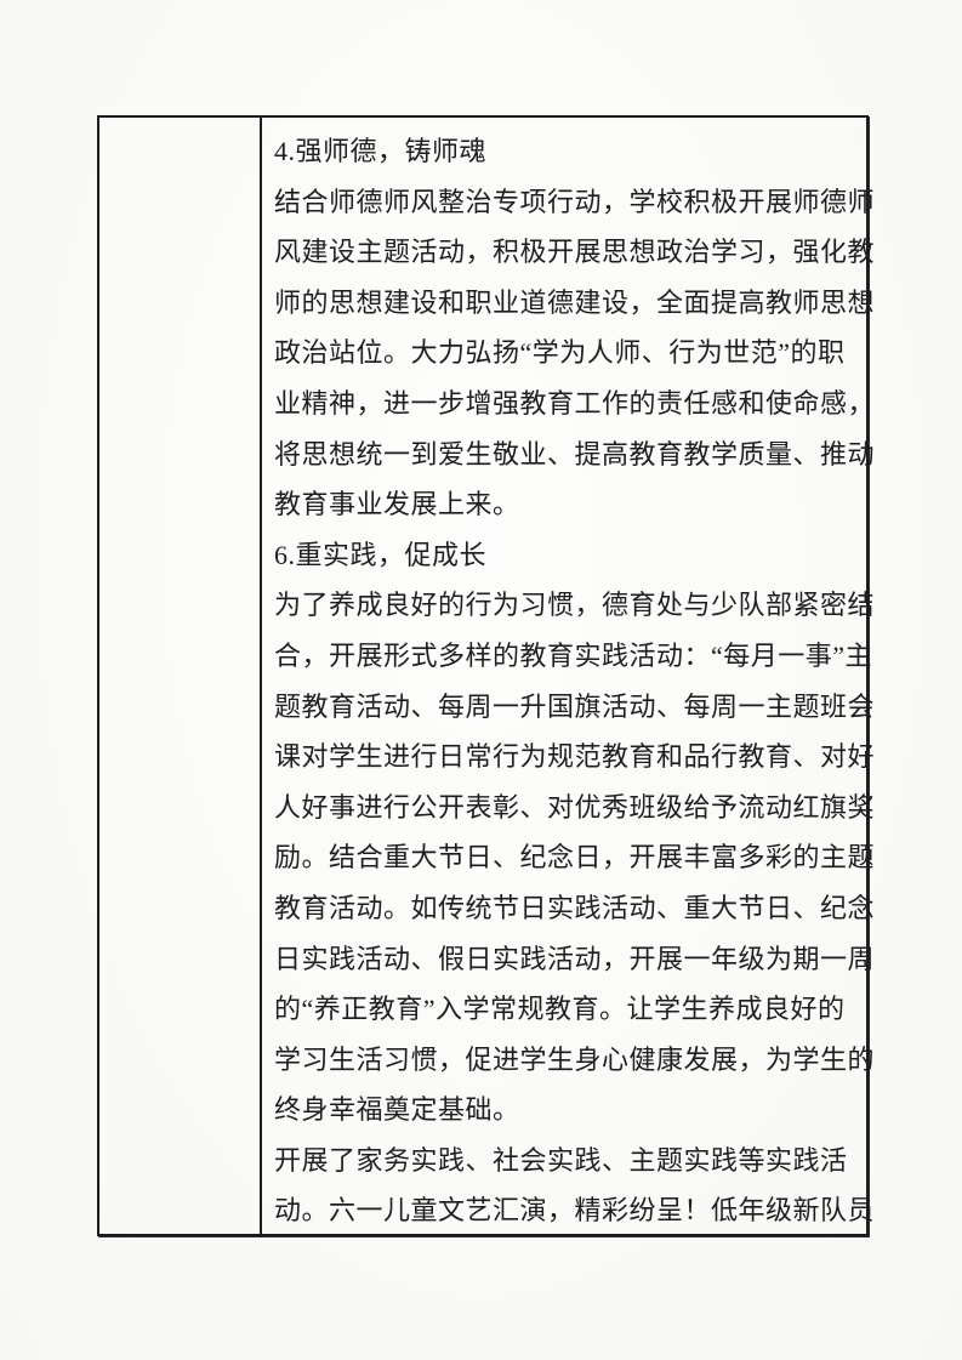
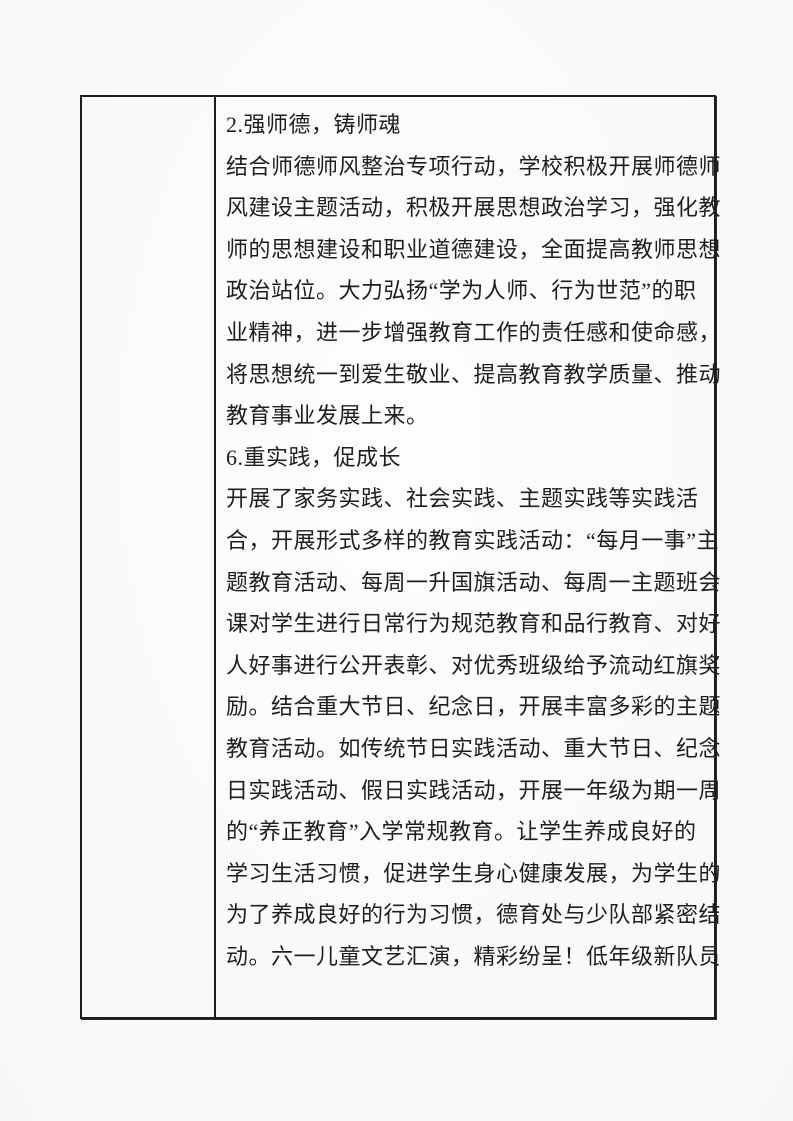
- 4.强师德，铸师魂
+ 2.强师德，铸师魂
  结合师德师风整治专项行动，学校积极开展师德师
  风建设主题活动，积极开展思想政治学习，强化教
  师的思想建设和职业道德建设，全面提高教师思想
  政治站位。大力弘扬“学为人师、行为世范”的职
  业精神，进一步增强教育工作的责任感和使命感，
  将思想统一到爱生敬业、提高教育教学质量、推动
  教育事业发展上来。
  6.重实践，促成长
- 为了养成良好的行为习惯，德育处与少队部紧密结
+ 开展了家务实践、社会实践、主题实践等实践活
  合，开展形式多样的教育实践活动：“每月一事”主
  题教育活动、每周一升国旗活动、每周一主题班会
  课对学生进行日常行为规范教育和品行教育、对好
  人好事进行公开表彰、对优秀班级给予流动红旗奖
  励。结合重大节日、纪念日，开展丰富多彩的主题
  教育活动。如传统节日实践活动、重大节日、纪念
  日实践活动、假日实践活动，开展一年级为期一周
  的“养正教育”入学常规教育。让学生养成良好的
  学习生活习惯，促进学生身心健康发展，为学生的
- 终身幸福奠定基础。
- 开展了家务实践、社会实践、主题实践等实践活
+ 为了养成良好的行为习惯，德育处与少队部紧密结
  动。六一儿童文艺汇演，精彩纷呈！低年级新队员
